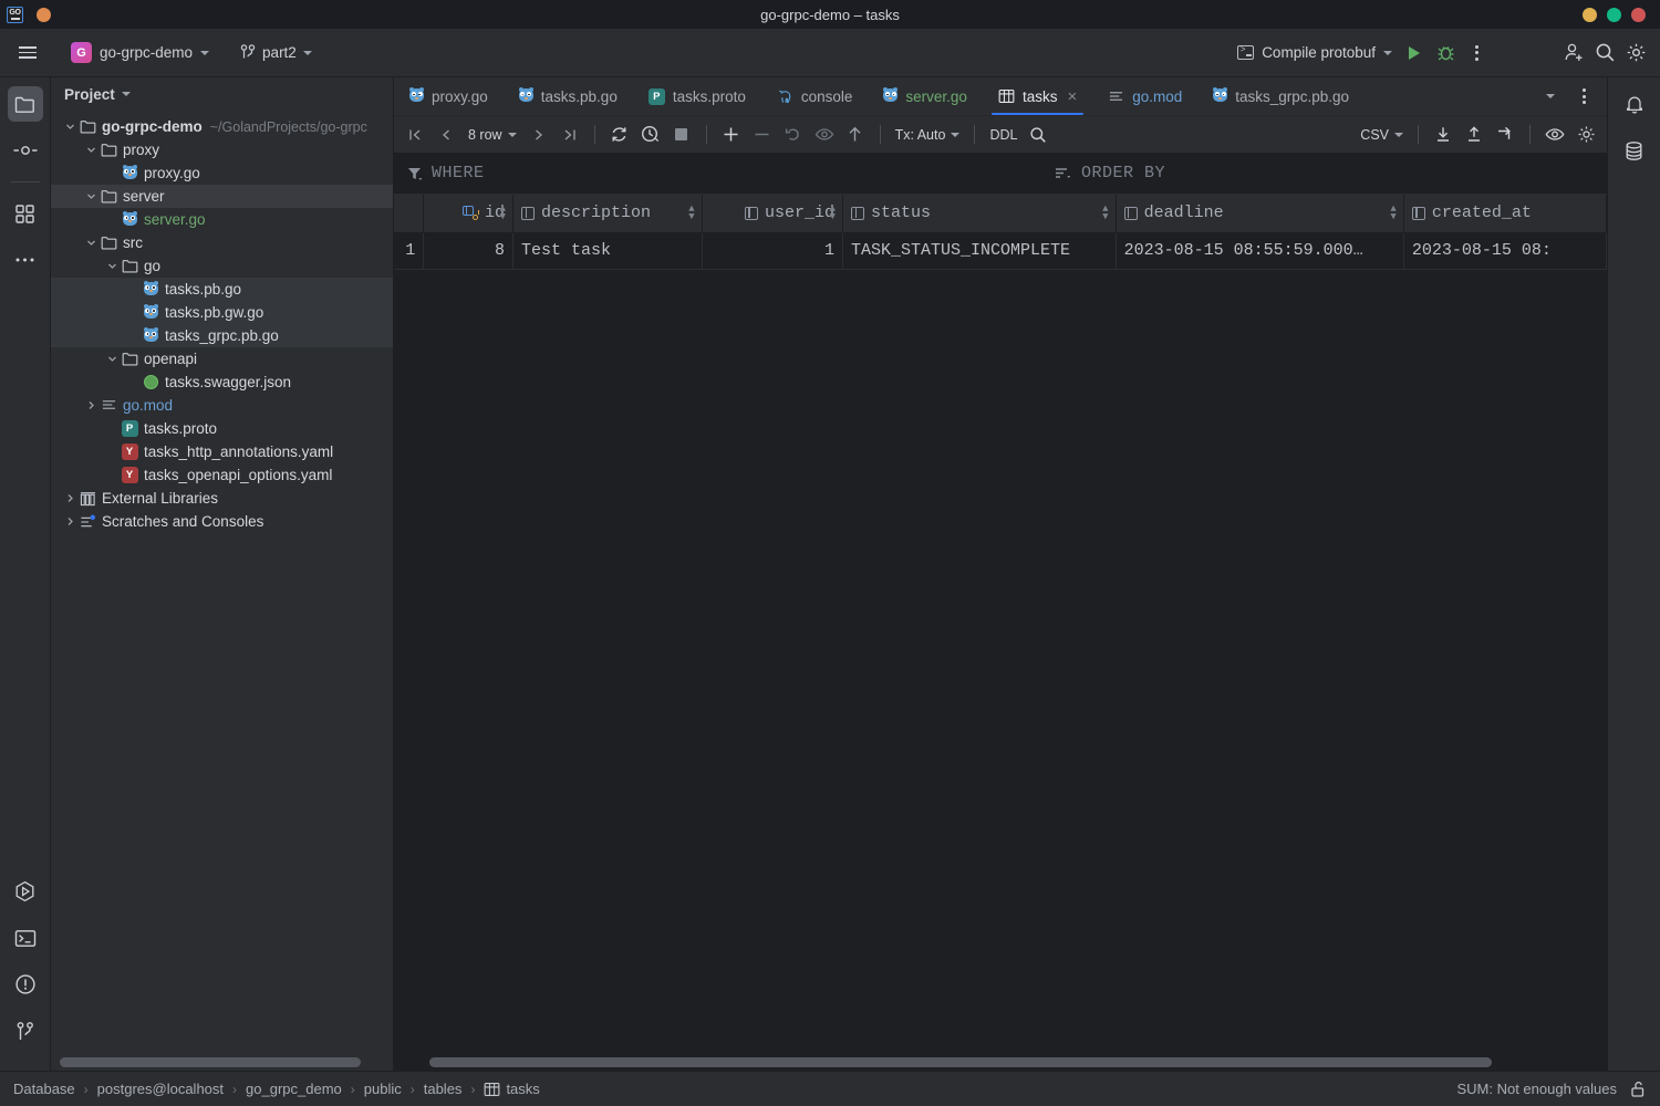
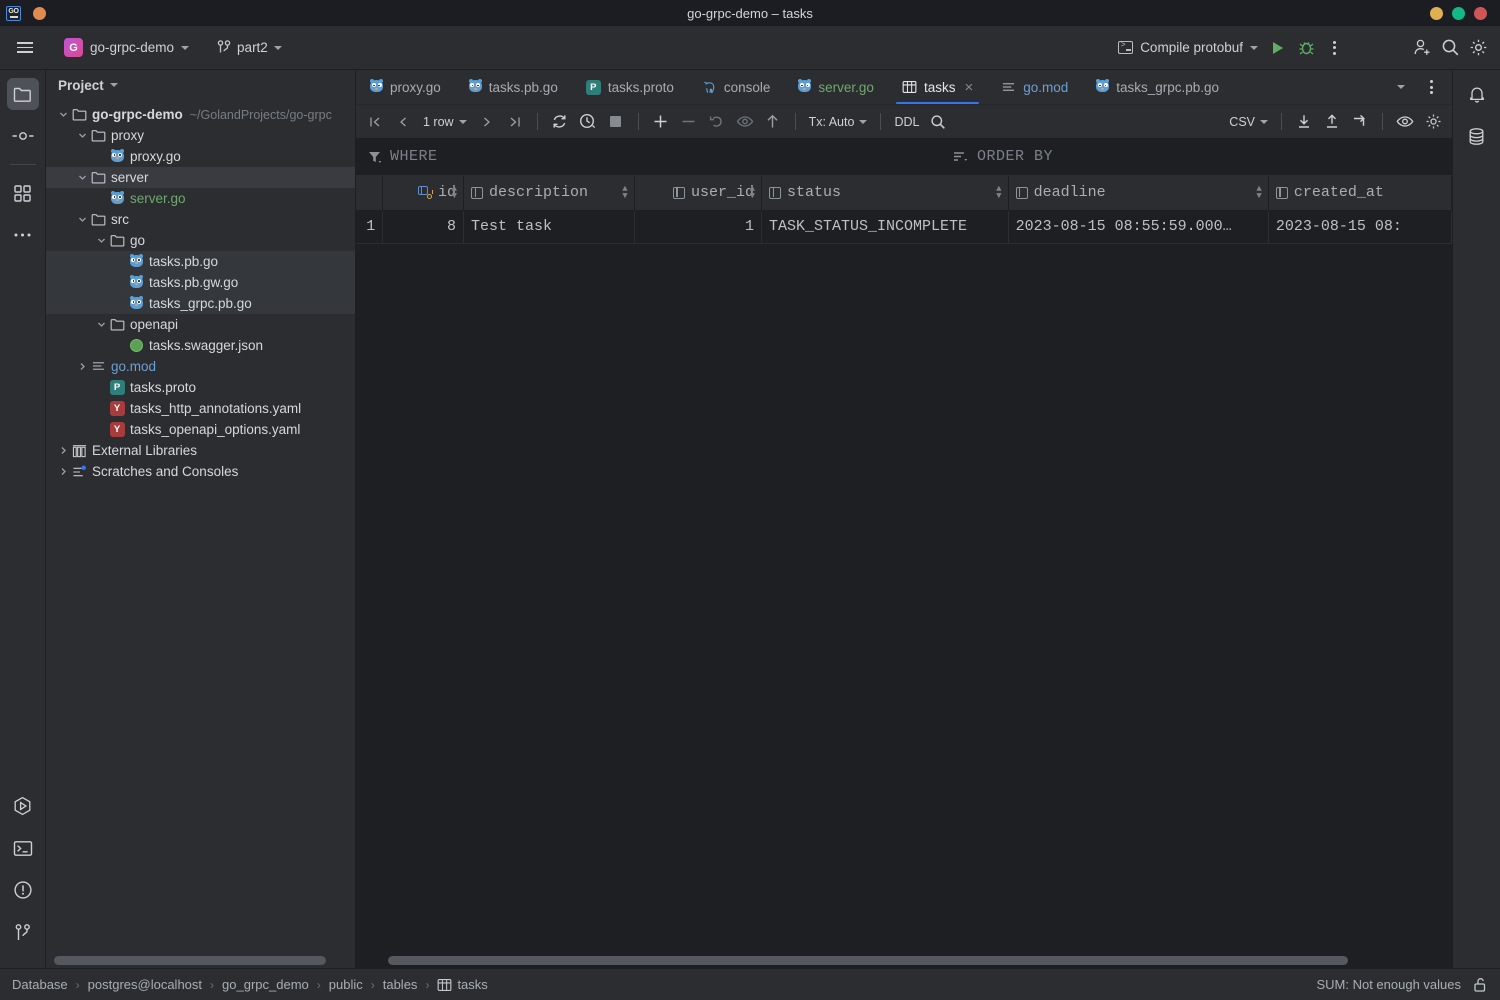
  go-grpc-demo – tasks
  G
  go-grpc-demo
  part2
  Compile protobuf
  Project
  go-grpc-demo
  ~/GolandProjects/go-grpc
  proxy
  proxy.go
  server
  server.go
  src
  go
  tasks.pb.go
  tasks.pb.gw.go
  tasks_grpc.pb.go
  openapi
  tasks.swagger.json
  go.mod
  P
  tasks.proto
  Y
  tasks_http_annotations.yaml
  Y
  tasks_openapi_options.yaml
  External Libraries
  Scratches and Consoles
  proxy.go
  tasks.pb.go
  P
  tasks.proto
  console
  server.go
  tasks
  ×
  go.mod
  tasks_grpc.pb.go
- 8 row
+ 1 row
  Tx: Auto
  DDL
  CSV
  WHERE
  ORDER BY
  	id▲▼	description ▲▼	user_id▲▼	status ▲▼	deadline ▲▼	created_at
  1	8	Test task	1	TASK_STATUS_INCOMPLETE	2023-08-15 08:55:59.000…	2023-08-15 08:
  Database
  ›
  postgres@localhost
  ›
  go_grpc_demo
  ›
  public
  ›
  tables
  ›
  tasks
  SUM: Not enough values
